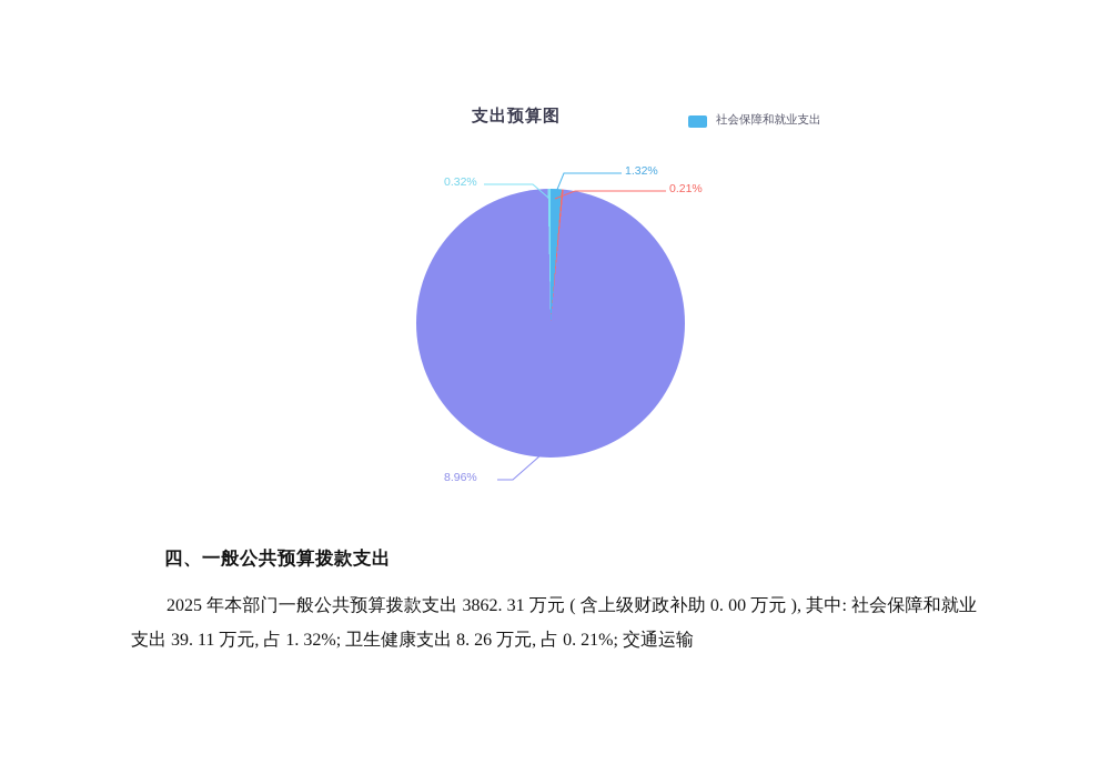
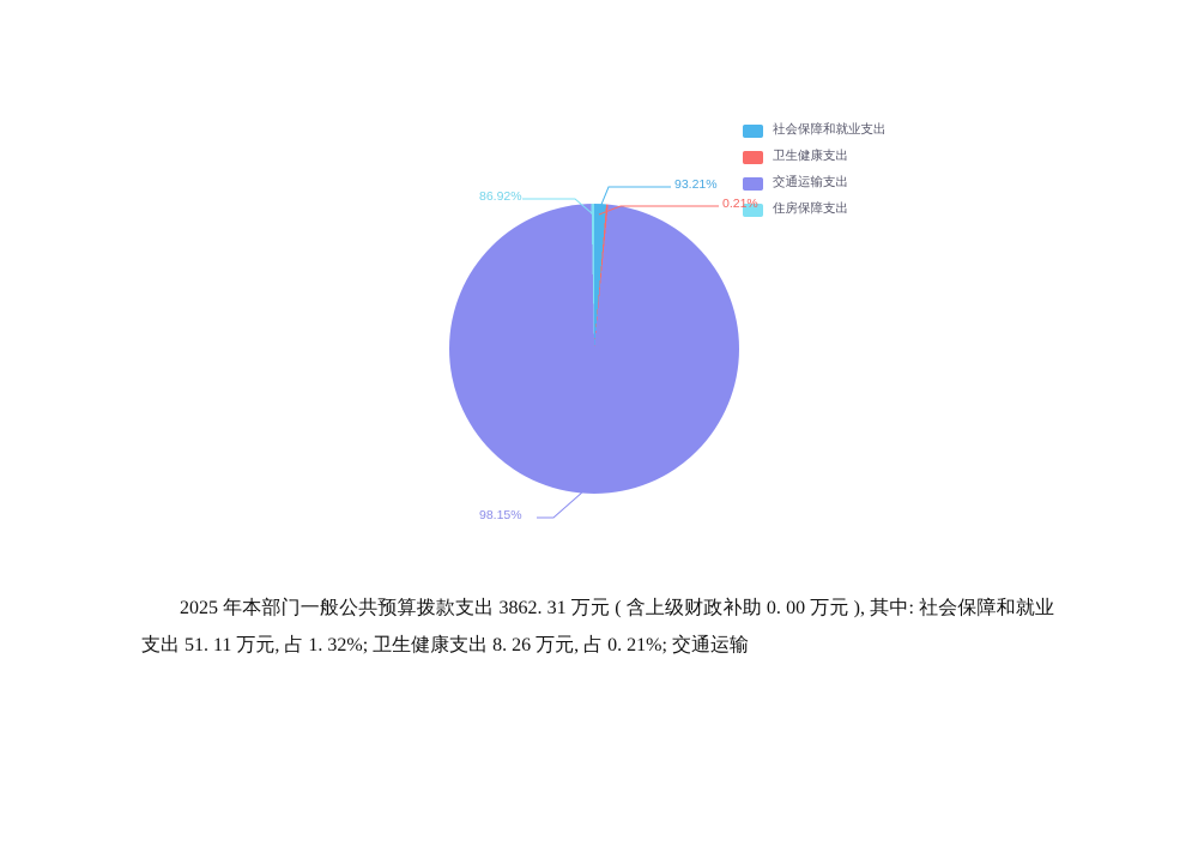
- 支出预算图
  社会保障和就业支出
+ 卫生健康支出
+ 交通运输支出
+ 住房保障支出
- 1.32%
+ 93.21%
  0.21%
- 8.96%
+ 98.15%
- 0.32%
+ 86.92%
- 四、一般公共预算拨款支出
- 2025 年本部门一般公共预算拨款支出 3862. 31 万元 ( 含上级财政补助 0. 00 万元 ), 其中: 社会保障和就业支出 39. 11 万元, 占 1. 32%; 卫生健康支出 8. 26 万元, 占 0. 21%; 交通运输
+ 2025 年本部门一般公共预算拨款支出 3862. 31 万元 ( 含上级财政补助 0. 00 万元 ), 其中: 社会保障和就业支出 51. 11 万元, 占 1. 32%; 卫生健康支出 8. 26 万元, 占 0. 21%; 交通运输
